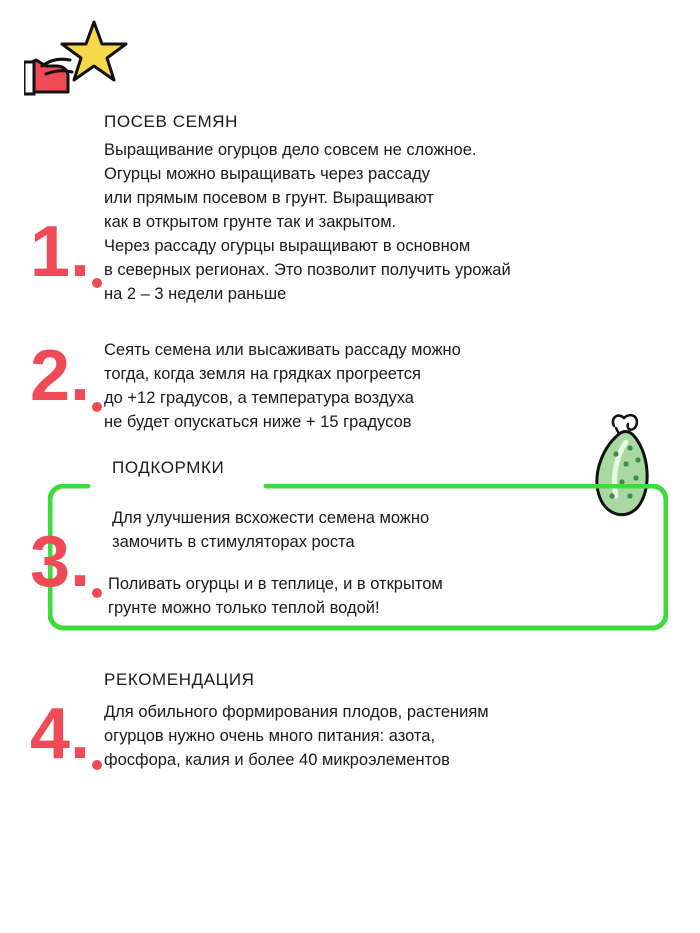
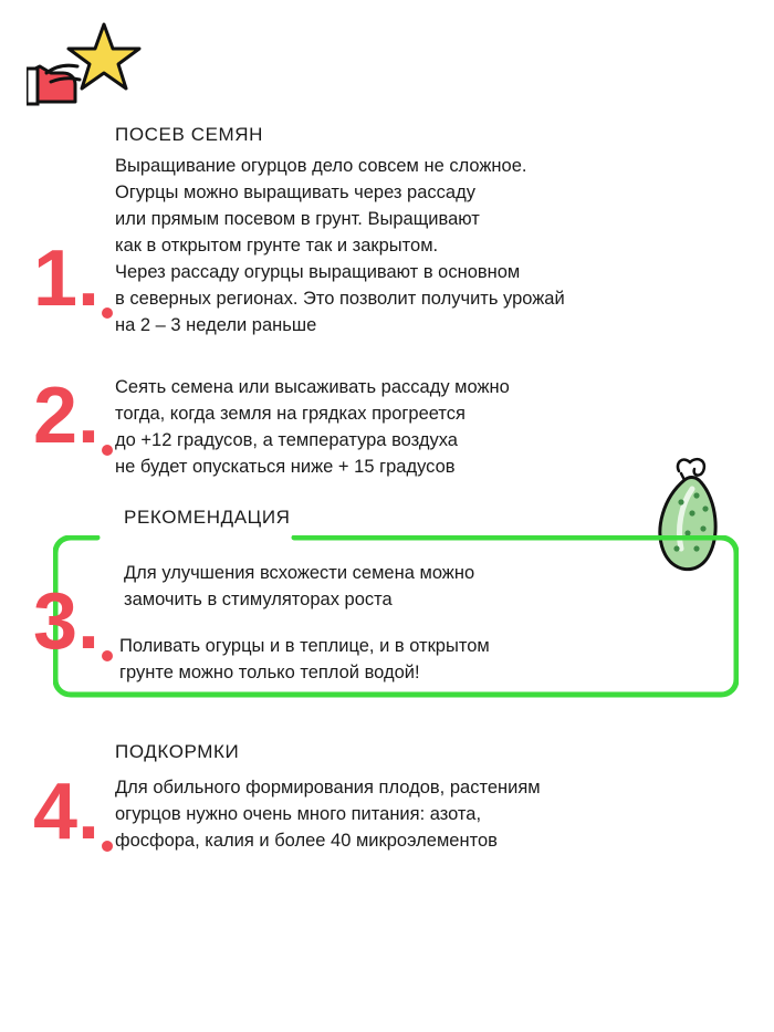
  1.
  ПОСЕВ СЕМЯН
  Выращивание огурцов дело совсем не сложное.
  Огурцы можно выращивать через рассаду
  или прямым посевом в грунт. Выращивают
  как в открытом грунте так и закрытом.
  Через рассаду огурцы выращивают в основном
  в северных регионах. Это позволит получить урожай
  на 2 – 3 недели раньше
  2.
  Сеять семена или высаживать рассаду можно
  тогда, когда земля на грядках прогреется
  до +12 градусов, а температура воздуха
  не будет опускаться ниже + 15 градусов
  3.
- ПОДКОРМКИ
+ РЕКОМЕНДАЦИЯ
  Для улучшения всхожести семена можно
  замочить в стимуляторах роста
  Поливать огурцы и в теплице, и в открытом
  грунте можно только теплой водой!
  4.
- РЕКОМЕНДАЦИЯ
+ ПОДКОРМКИ
  Для обильного формирования плодов, растениям
  огурцов нужно очень много питания: азота,
  фосфора, калия и более 40 микроэлементов
